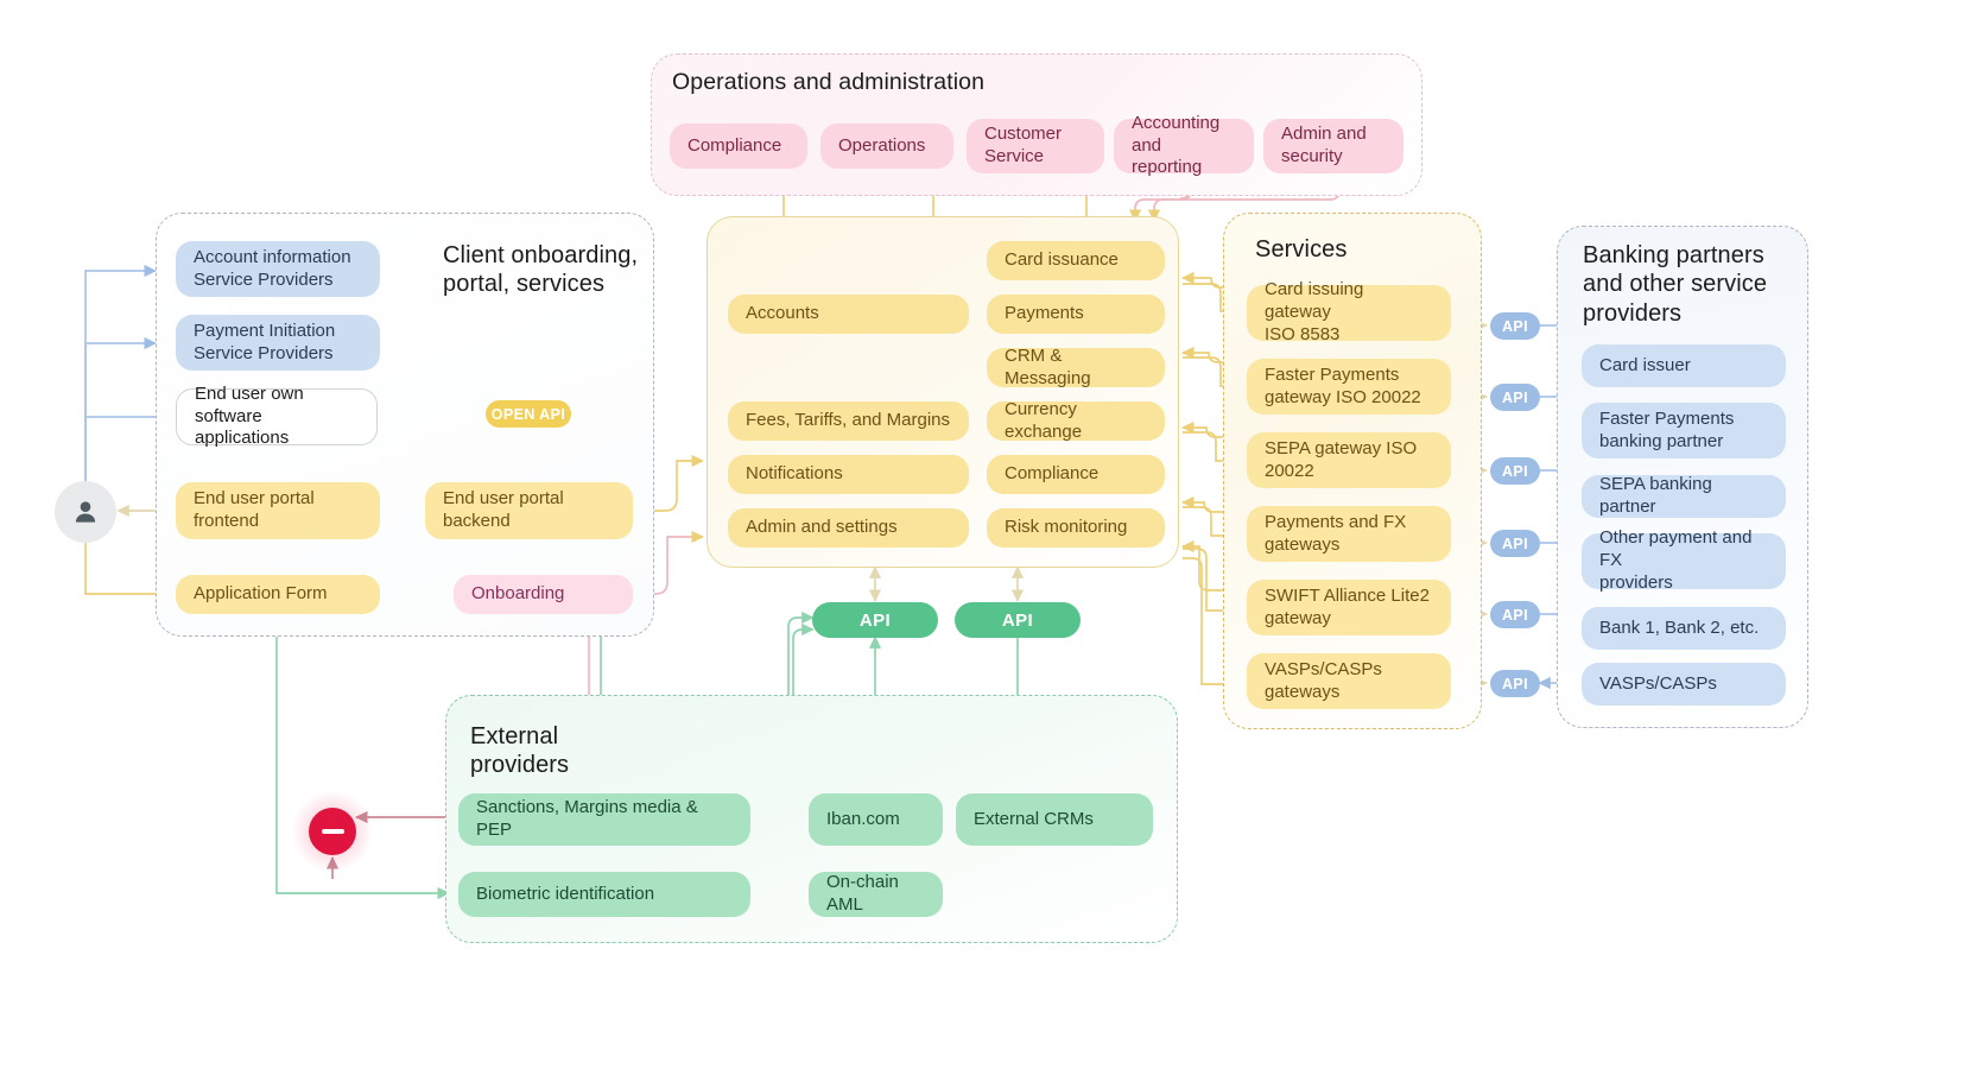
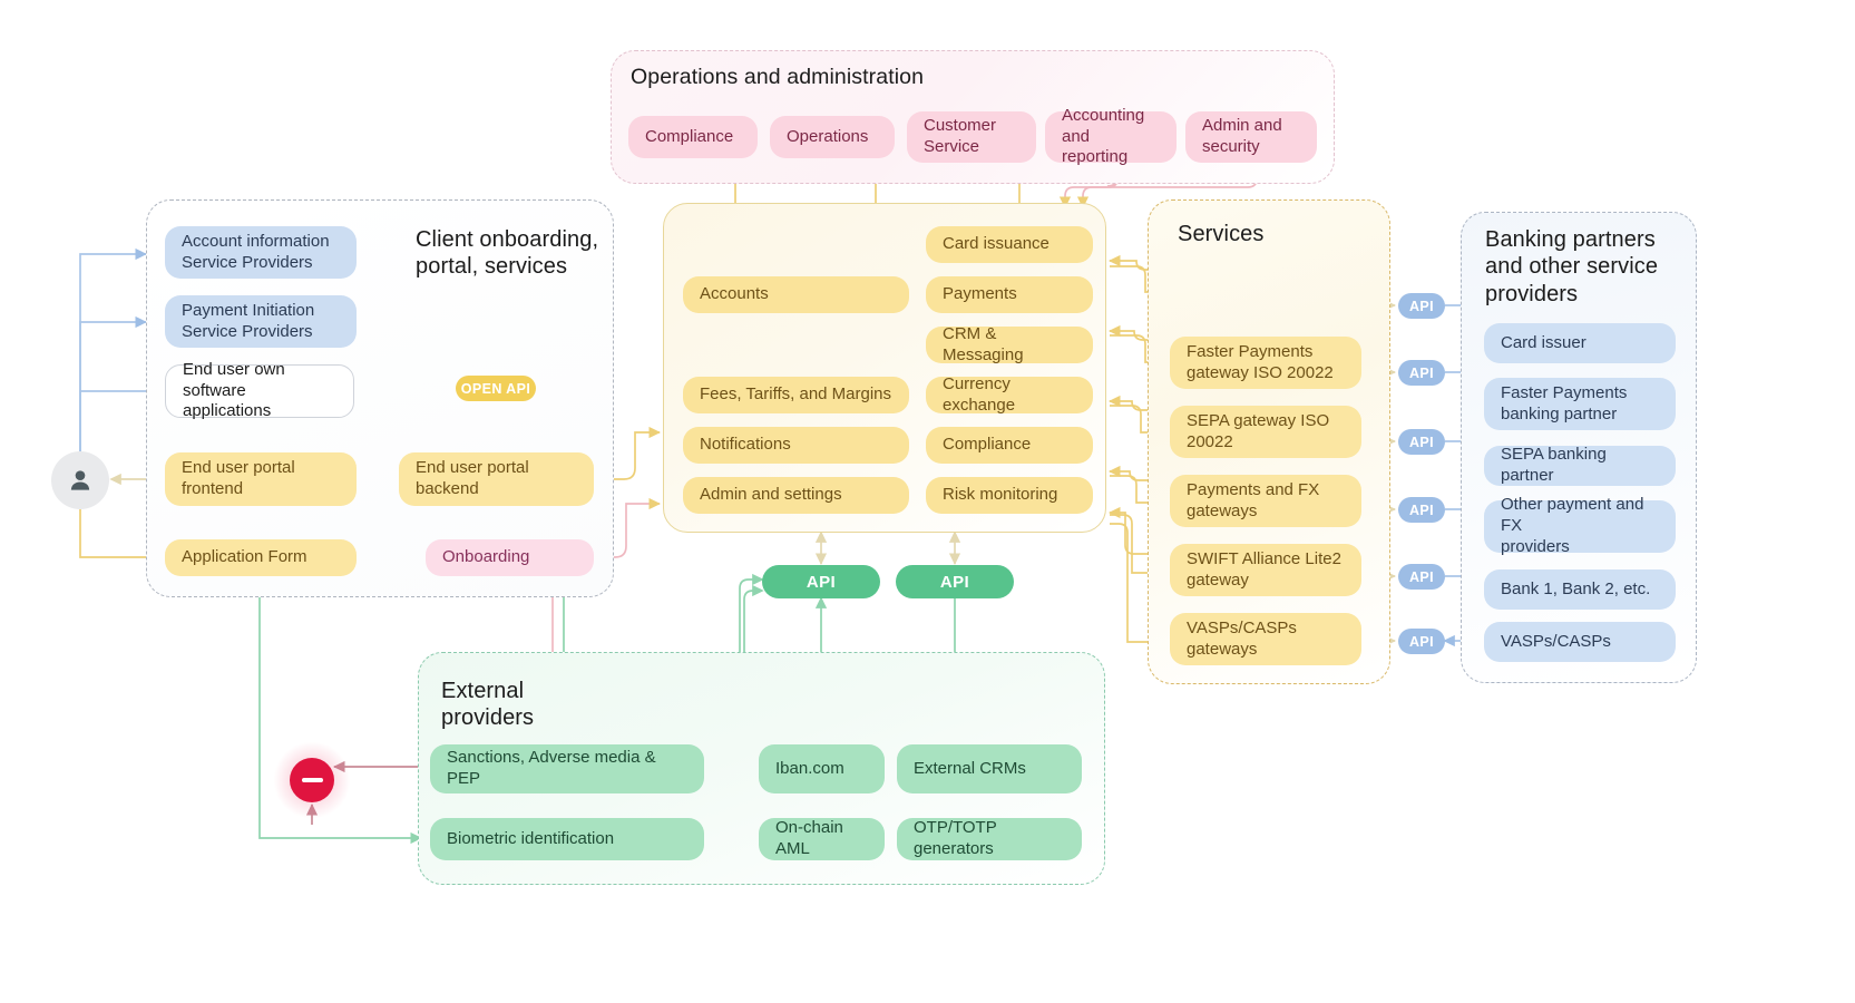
  Operations and administration
  Compliance
  Operations
  Customer
  Service
  Accounting
  and reporting
  Admin and
  security
  Client onboarding,
  portal, services
  Account information
  Service Providers
  Payment Initiation
  Service Providers
  End user own
  software applications
  End user portal
  frontend
  End user portal
  backend
  Application Form
  Onboarding
  OPEN API
  Accounts
  Fees, Tariffs, and Margins
  Notifications
  Admin and settings
  Card issuance
  Payments
  CRM & Messaging
  Currency exchange
  Compliance
  Risk monitoring
  API
  API
  Services
- Card issuing gateway
- ISO 8583
  Faster Payments
  gateway ISO 20022
  SEPA gateway ISO
  20022
  Payments and FX
  gateways
  SWIFT Alliance Lite2
  gateway
  VASPs/CASPs
  gateways
  Banking partners
  and other service
  providers
  API
  API
  API
  API
  API
  API
  Card issuer
  Faster Payments
  banking partner
  SEPA banking partner
  Other payment and FX
  providers
  Bank 1, Bank 2, etc.
  VASPs/CASPs
  External
  providers
- Sanctions, Margins media & PEP
+ Sanctions, Adverse media & PEP
  Biometric identification
  Iban.com
  On-chain AML
  External CRMs
+ OTP/TOTP generators
